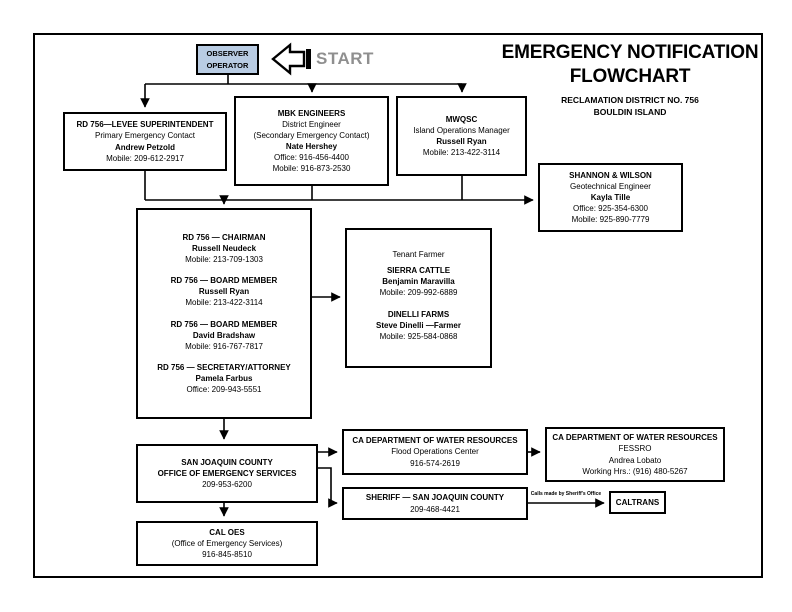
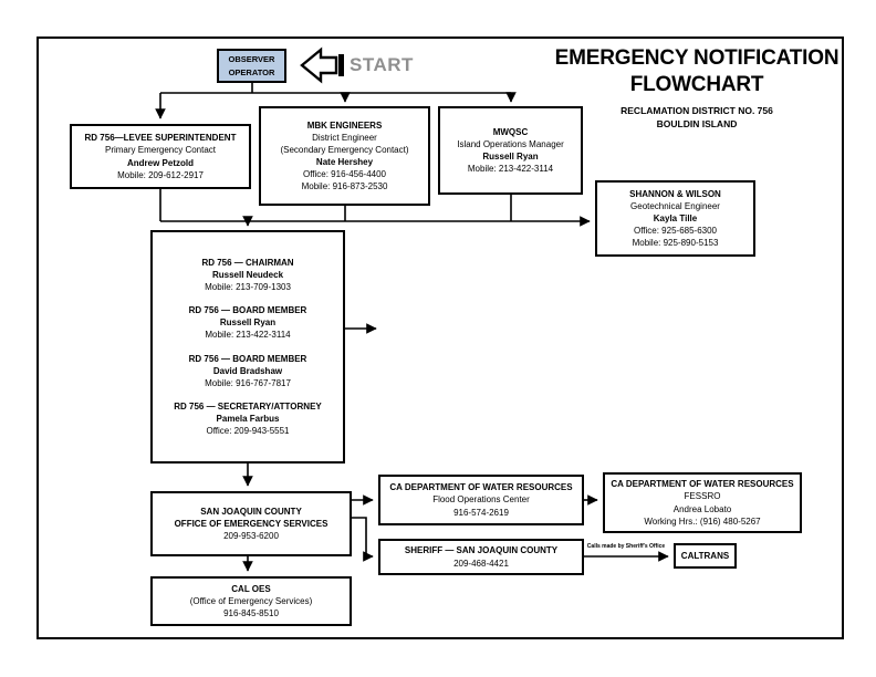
  EMERGENCY NOTIFICATION
  FLOWCHART
  RECLAMATION DISTRICT NO. 756
  BOULDIN ISLAND
  START
  OBSERVER
  OPERATOR
  RD 756—LEVEE SUPERINTENDENT
  Primary Emergency Contact
  Andrew Petzold
  Mobile: 209-612-2917
  MBK ENGINEERS
  District Engineer
  (Secondary Emergency Contact)
  Nate Hershey
  Office: 916-456-4400
  Mobile: 916-873-2530
  MWQSC
  Island Operations Manager
  Russell Ryan
  Mobile: 213-422-3114
  SHANNON & WILSON
  Geotechnical Engineer
  Kayla Tille
- Office: 925-354-6300
+ Office: 925-685-6300
- Mobile: 925-890-7779
+ Mobile: 925-890-5153
  RD 756 — CHAIRMAN
  Russell Neudeck
  Mobile: 213-709-1303
  RD 756 — BOARD MEMBER
  Russell Ryan
  Mobile: 213-422-3114
  RD 756 — BOARD MEMBER
  David Bradshaw
  Mobile: 916-767-7817
  RD 756 — SECRETARY/ATTORNEY
  Pamela Farbus
  Office: 209-943-5551
- Tenant Farmer
- SIERRA CATTLE
- Benjamin Maravilla
- Mobile: 209-992-6889
- DINELLI FARMS
- Steve Dinelli —Farmer
- Mobile: 925-584-0868
  SAN JOAQUIN COUNTY
  OFFICE OF EMERGENCY SERVICES
  209-953-6200
  CAL OES
  (Office of Emergency Services)
  916-845-8510
  CA DEPARTMENT OF WATER RESOURCES
  Flood Operations Center
  916-574-2619
  CA DEPARTMENT OF WATER RESOURCES
  FESSRO
  Andrea Lobato
  Working Hrs.: (916) 480-5267
  SHERIFF — SAN JOAQUIN COUNTY
  209-468-4421
  CALTRANS
